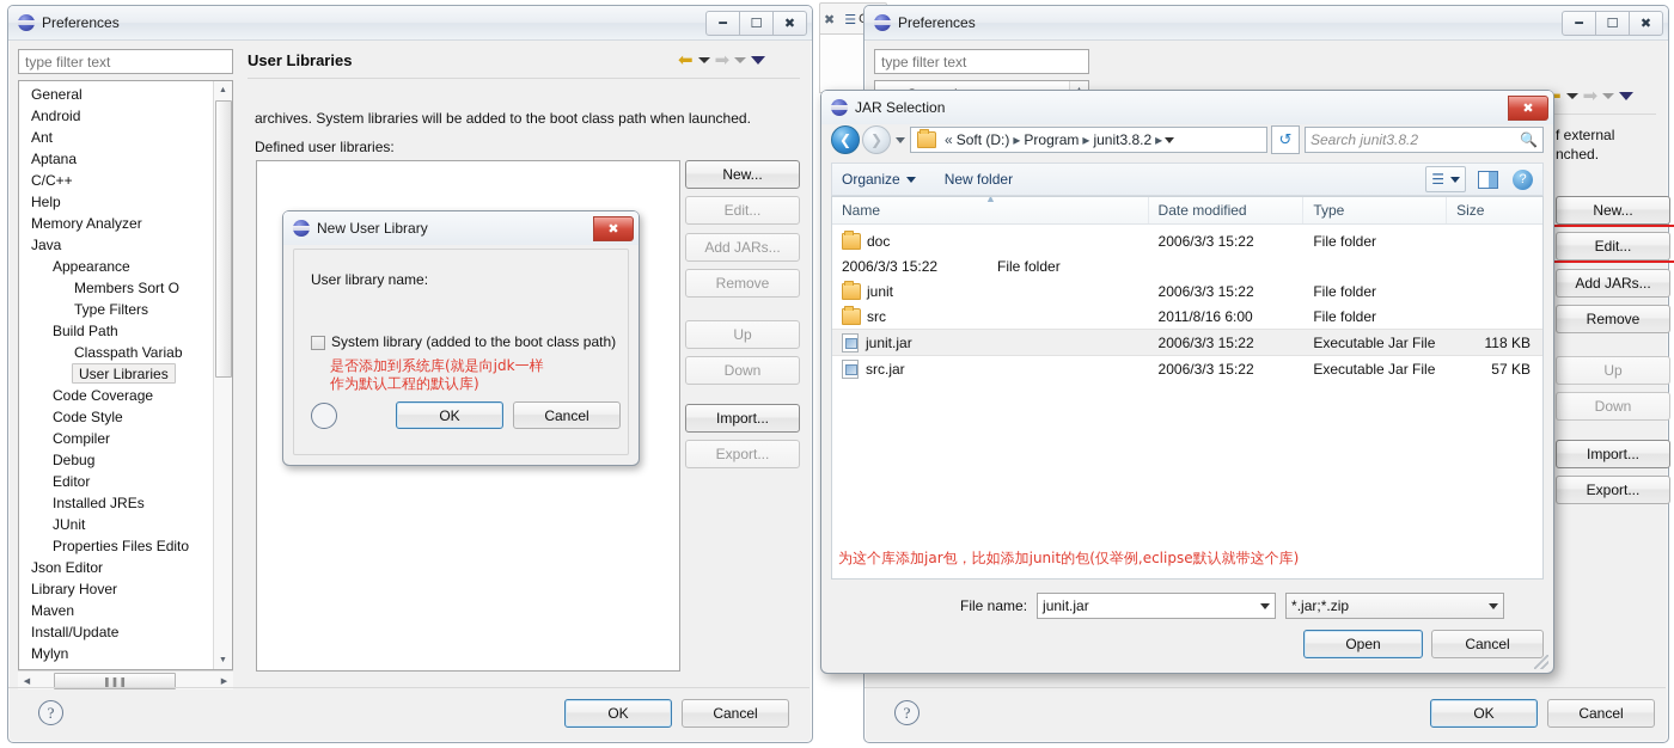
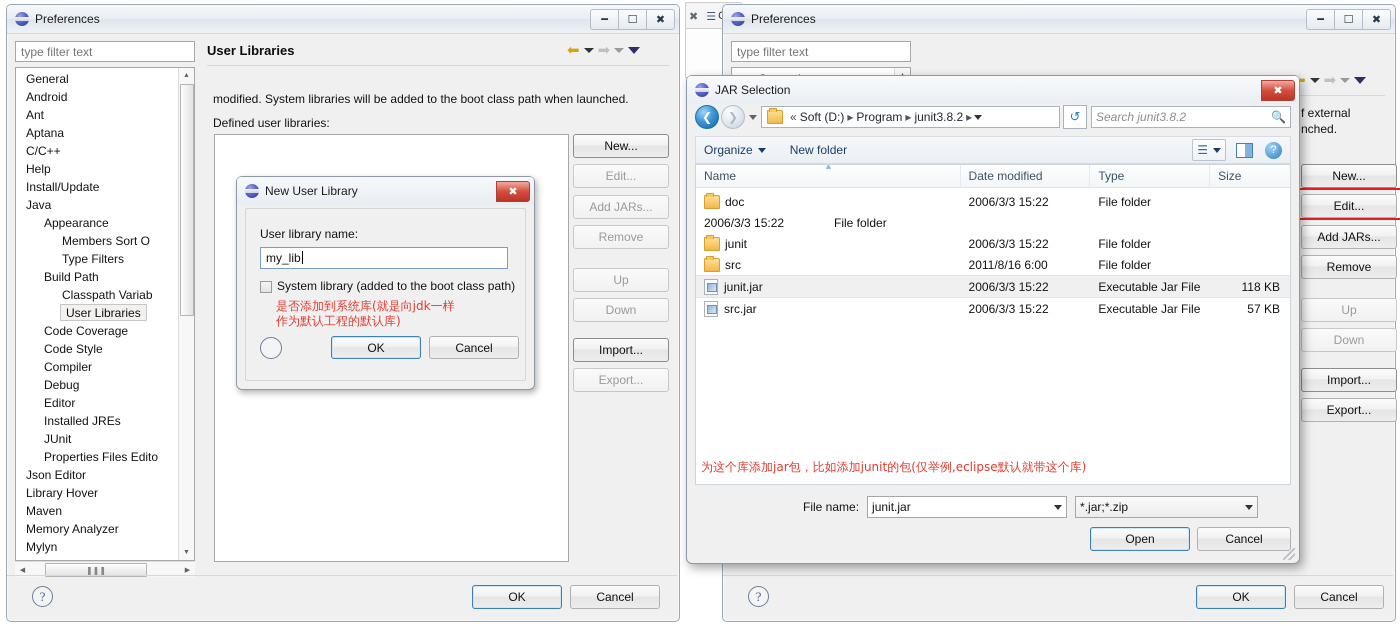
  Preferences
  ━
  ☐
  ✖
  type filter text
  General
  Android
  Ant
  Aptana
  C/C++
  Help
- Memory Analyzer
+ Install/Update
  Java
  Appearance
  Members Sort O
  Type Filters
  Build Path
  Classpath Variab
  User Libraries
  Code Coverage
  Code Style
  Compiler
  Debug
  Editor
  Installed JREs
  JUnit
  Properties Files Edito
  Json Editor
  Library Hover
  Maven
- Install/Update
+ Memory Analyzer
  Mylyn
  ❚❚❚
  User Libraries
  ⬅
  ➡
- archives. System libraries will be added to the boot class path when launched.
+ modified. System libraries will be added to the boot class path when launched.
  Defined user libraries:
  New...
  Edit...
  Add JARs...
  Remove
  Up
  Down
  Import...
  Export...
  ?
  OK
  Cancel
  New User Library
  ✖
  User library name:
+ my_lib
  System library (added to the boot class path)
  是否添加到系统库(就是向jdk一样
  作为默认工程的默认库)
  OK
  Cancel
  ✖
  ☰
  Preferences
  ━
  ☐
  ✖
  type filter text
  ➡
  f external
  nched.
  New...
  Edit...
  Add JARs...
  Remove
  Up
  Down
  Import...
  Export...
  ?
  OK
  Cancel
  JAR Selection
  ✖
  ❮
  ❯
  «
  Soft (D:)
  ▸
  Program
  ▸
  junit3.8.2
  ▸
  ↺
  Search junit3.8.2
  🔍
  Organize
  New folder
  ☰
  ?
  Name
  ▲
  Date modified
  Type
  Size
  doc
  2006/3/3 15:22
  File folder
  2006/3/3 15:22
  File folder
  junit
  2006/3/3 15:22
  File folder
  src
  2011/8/16 6:00
  File folder
  junit.jar
  2006/3/3 15:22
  Executable Jar File
  118 KB
  src.jar
  2006/3/3 15:22
  Executable Jar File
  57 KB
  为这个库添加jar包，比如添加junit的包(仅举例,eclipse默认就带这个库)
  File name:
  junit.jar
  *.jar;*.zip
  Open
  Cancel
